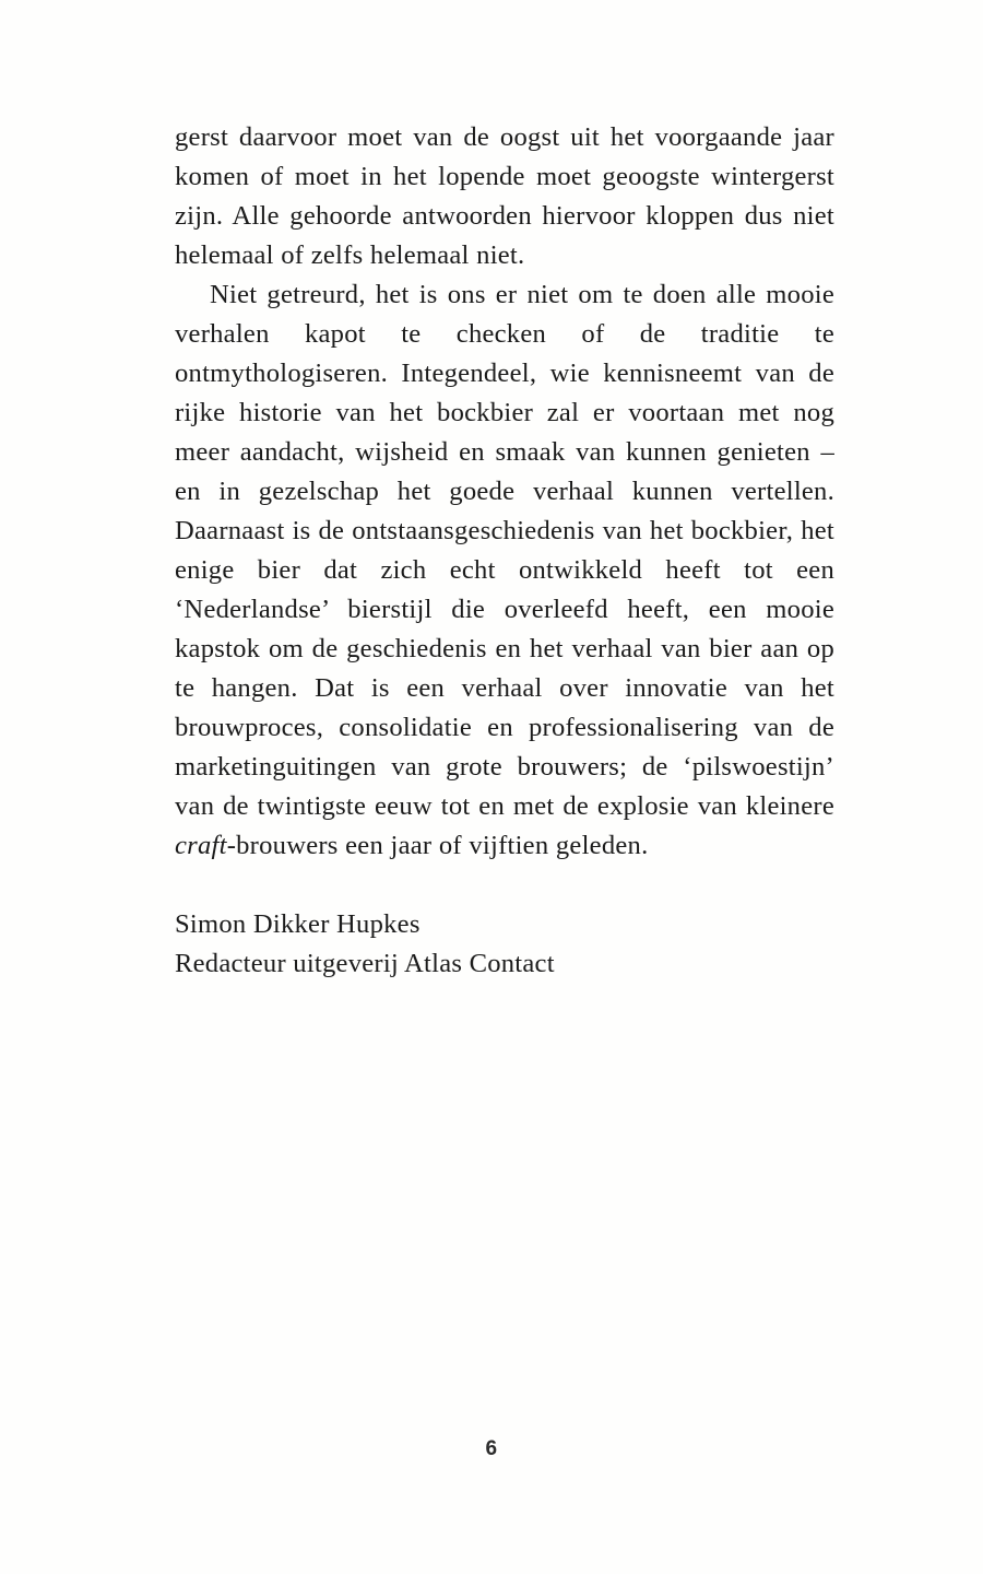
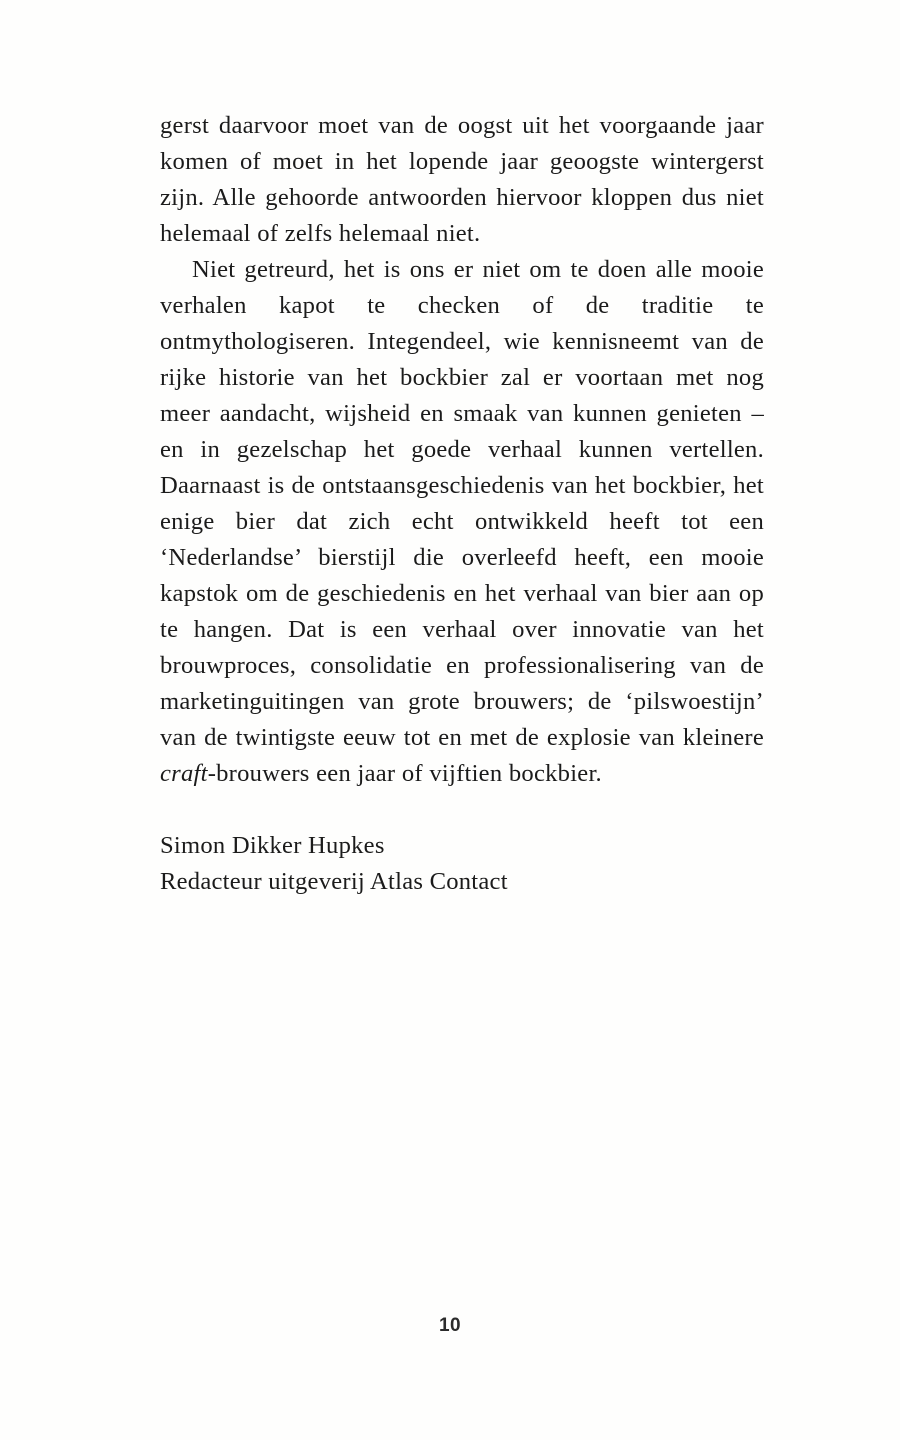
- gerst daarvoor moet van de oogst uit het voorgaande jaar komen of moet in het lopende moet geoogste wintergerst zijn. Alle gehoorde antwoorden hiervoor kloppen dus niet helemaal of zelfs helemaal niet.
+ gerst daarvoor moet van de oogst uit het voorgaande jaar komen of moet in het lopende jaar geoogste wintergerst zijn. Alle gehoorde antwoorden hiervoor kloppen dus niet helemaal of zelfs helemaal niet.
- Niet getreurd, het is ons er niet om te doen alle mooie verhalen kapot te checken of de traditie te ontmythologiseren. Integendeel, wie kennisneemt van de rijke historie van het bockbier zal er voortaan met nog meer aandacht, wijsheid en smaak van kunnen genieten – en in gezelschap het goede verhaal kunnen vertellen. Daarnaast is de ontstaansgeschiedenis van het bockbier, het enige bier dat zich echt ontwikkeld heeft tot een ‘Nederlandse’ bierstijl die overleefd heeft, een mooie kapstok om de geschiedenis en het verhaal van bier aan op te hangen. Dat is een verhaal over innovatie van het brouwproces, consolidatie en professionalisering van de marketinguitingen van grote brouwers; de ‘pilswoestijn’ van de twintigste eeuw tot en met de explosie van kleinere craft-brouwers een jaar of vijftien geleden.
+ Niet getreurd, het is ons er niet om te doen alle mooie verhalen kapot te checken of de traditie te ontmythologiseren. Integendeel, wie kennisneemt van de rijke historie van het bockbier zal er voortaan met nog meer aandacht, wijsheid en smaak van kunnen genieten – en in gezelschap het goede verhaal kunnen vertellen. Daarnaast is de ontstaansgeschiedenis van het bockbier, het enige bier dat zich echt ontwikkeld heeft tot een ‘Nederlandse’ bierstijl die overleefd heeft, een mooie kapstok om de geschiedenis en het verhaal van bier aan op te hangen. Dat is een verhaal over innovatie van het brouwproces, consolidatie en professionalisering van de marketinguitingen van grote brouwers; de ‘pilswoestijn’ van de twintigste eeuw tot en met de explosie van kleinere craft-brouwers een jaar of vijftien bockbier.
  Simon Dikker Hupkes
  Redacteur uitgeverij Atlas Contact
- 6
+ 10
